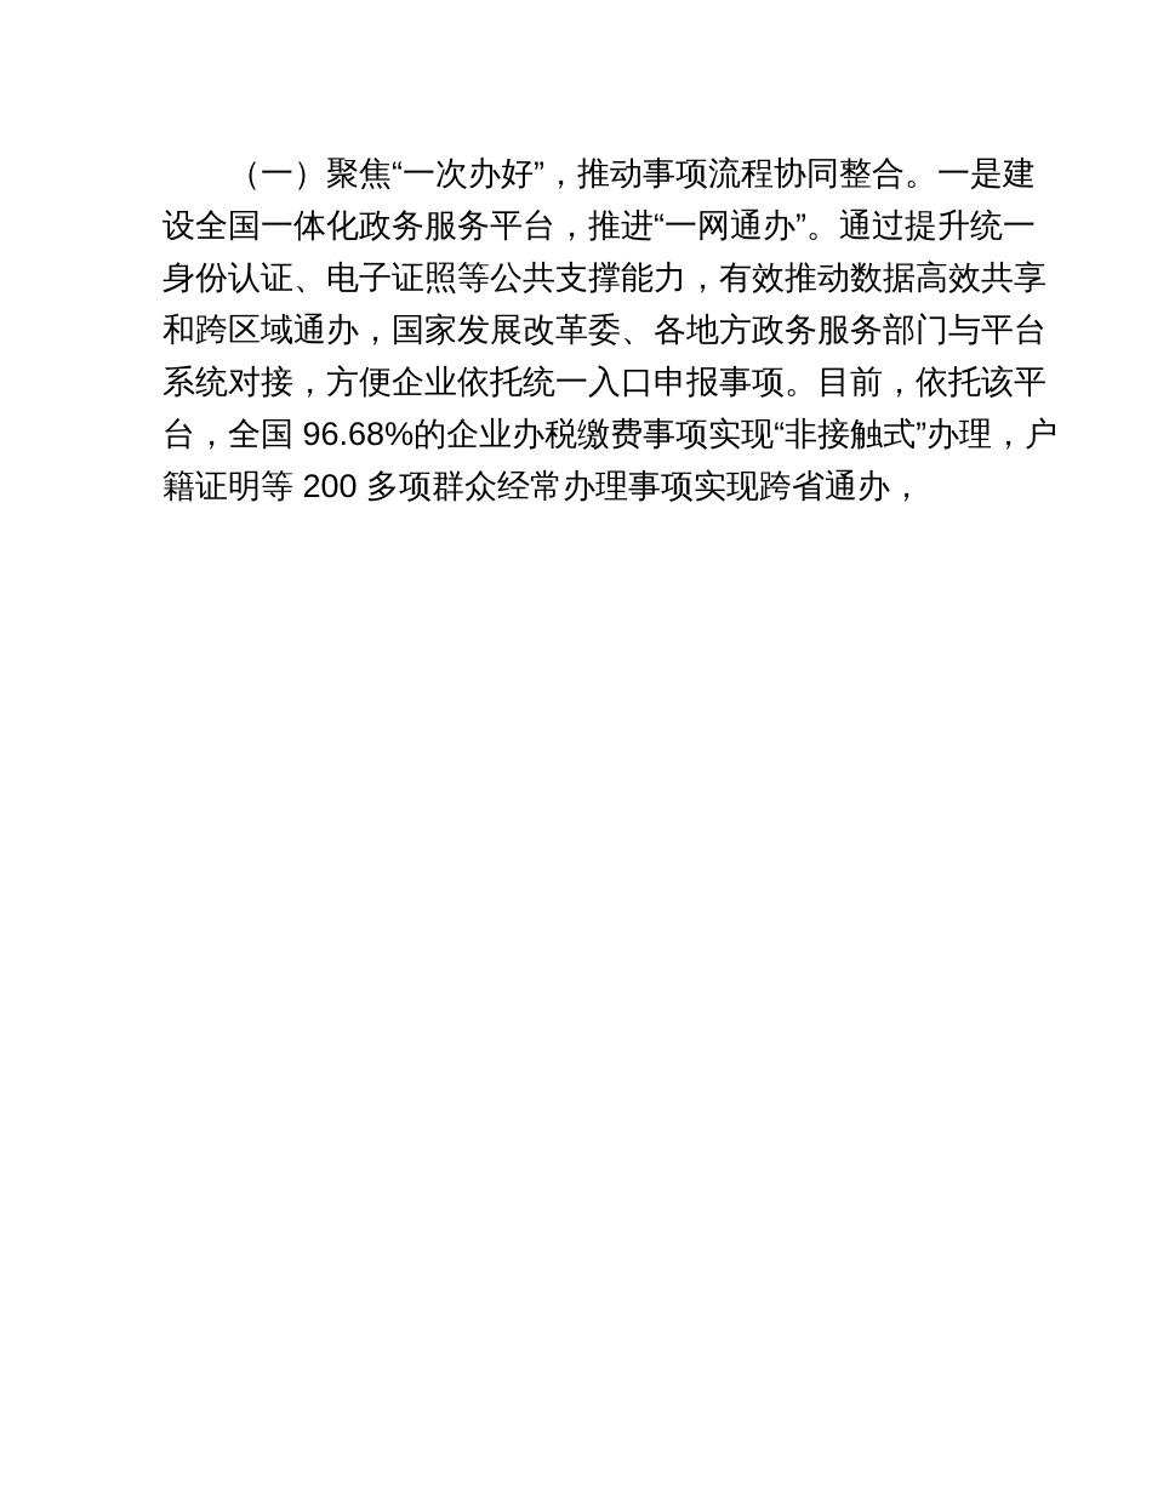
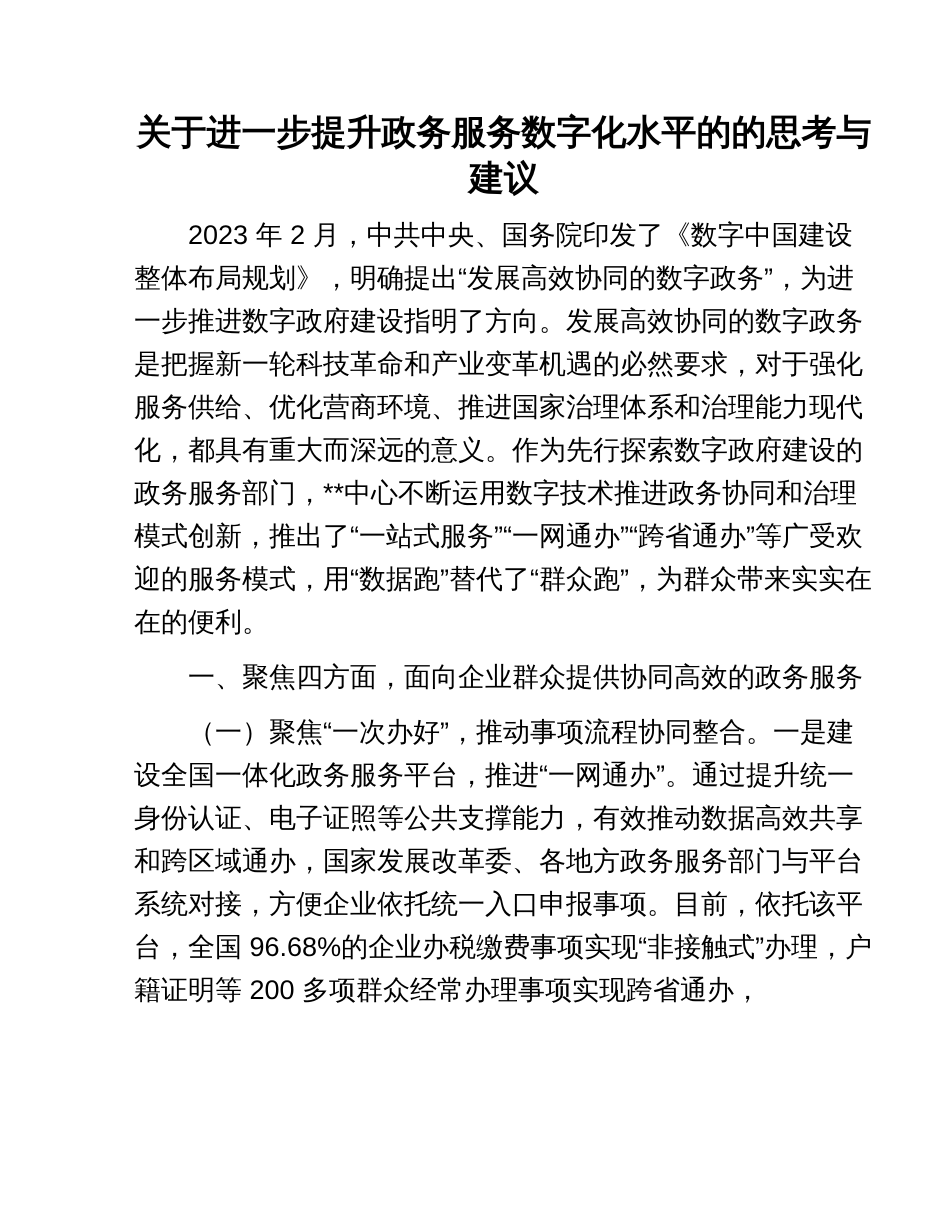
+ 关于进一步提升政务服务数字化水平的的思考与建议
+ 2023 年 2 月，中共中央、国务院印发了《数字中国建设整体布局规划》，明确提出“发展高效协同的数字政务”，为进一步推进数字政府建设指明了方向。发展高效协同的数字政务是把握新一轮科技革命和产业变革机遇的必然要求，对于强化服务供给、优化营商环境、推进国家治理体系和治理能力现代化，都具有重大而深远的意义。作为先行探索数字政府建设的政务服务部门，**中心不断运用数字技术推进政务协同和治理模式创新，推出了“一站式服务”“一网通办”“跨省通办”等广受欢迎的服务模式，用“数据跑”替代了“群众跑”，为群众带来实实在在的便利。
+ 一、聚焦四方面，面向企业群众提供协同高效的政务服务
  （一）聚焦“一次办好”，推动事项流程协同整合。一是建设全国一体化政务服务平台，推进“一网通办”。通过提升统一身份认证、电子证照等公共支撑能力，有效推动数据高效共享和跨区域通办，国家发展改革委、各地方政务服务部门与平台系统对接，方便企业依托统一入口申报事项。目前，依托该平台，全国 96.68%的企业办税缴费事项实现“非接触式”办理，户籍证明等 200 多项群众经常办理事项实现跨省通办，
